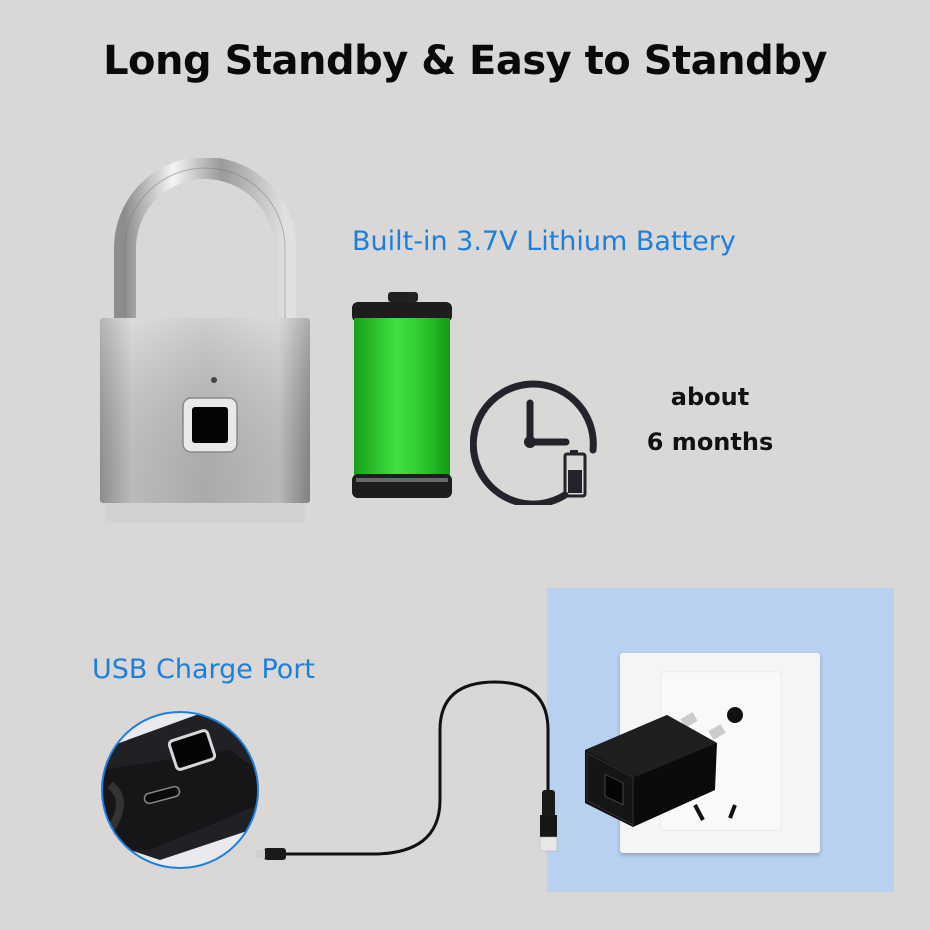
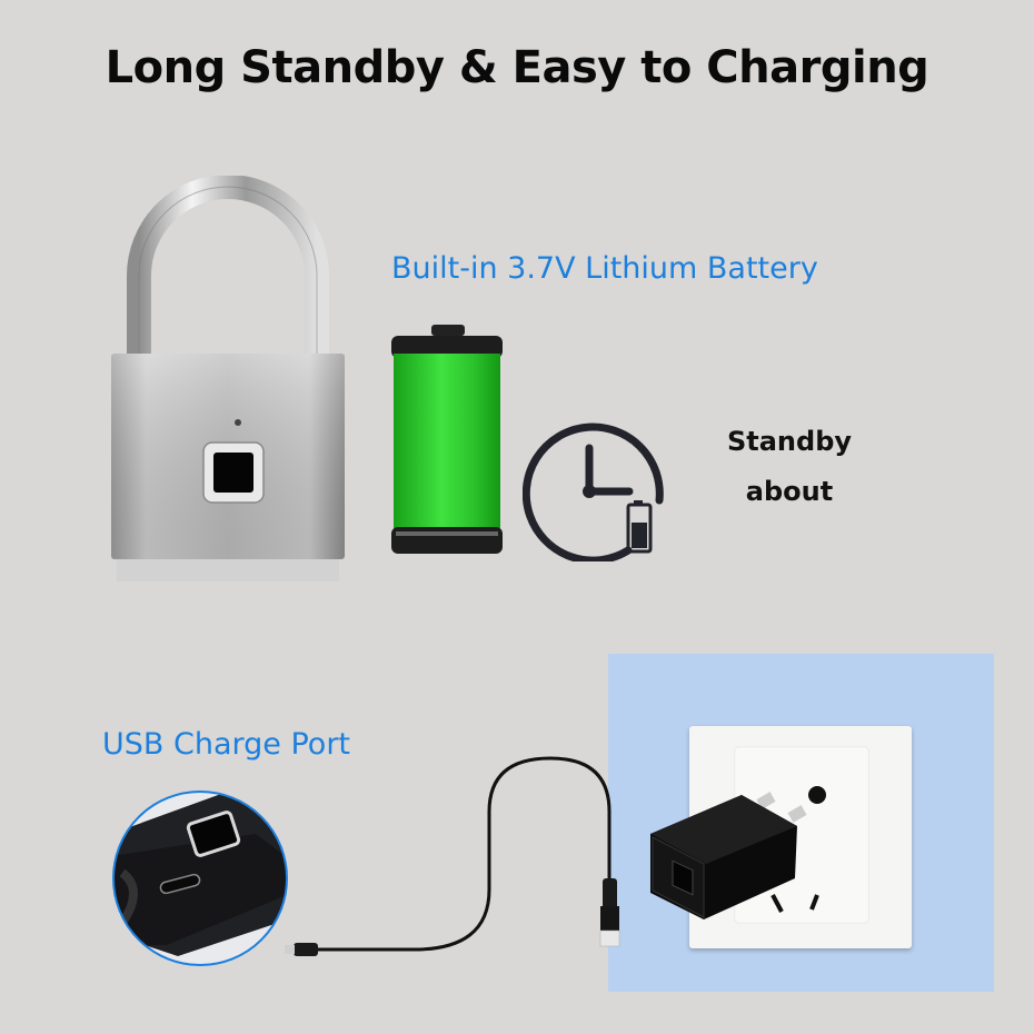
- Long Standby & Easy to Standby
+ Long Standby & Easy to Charging
  Built-in 3.7V Lithium Battery
+ Standby
  about
- 6 months
  USB Charge Port
